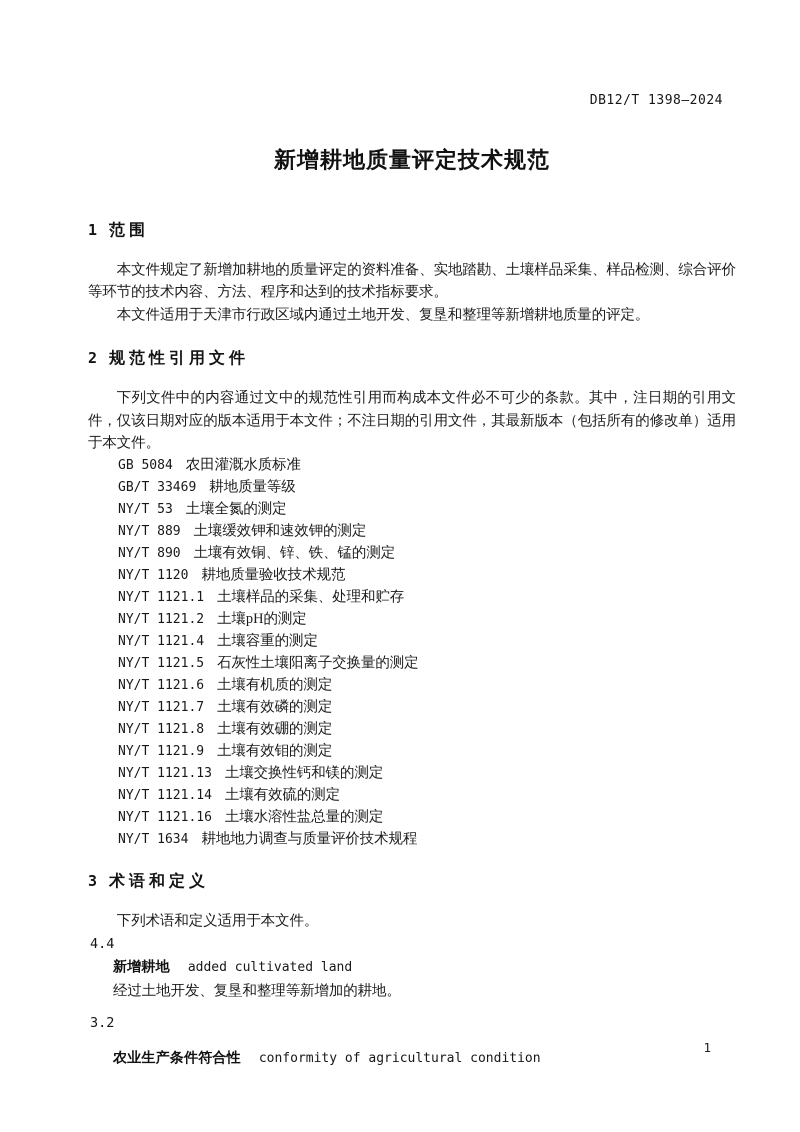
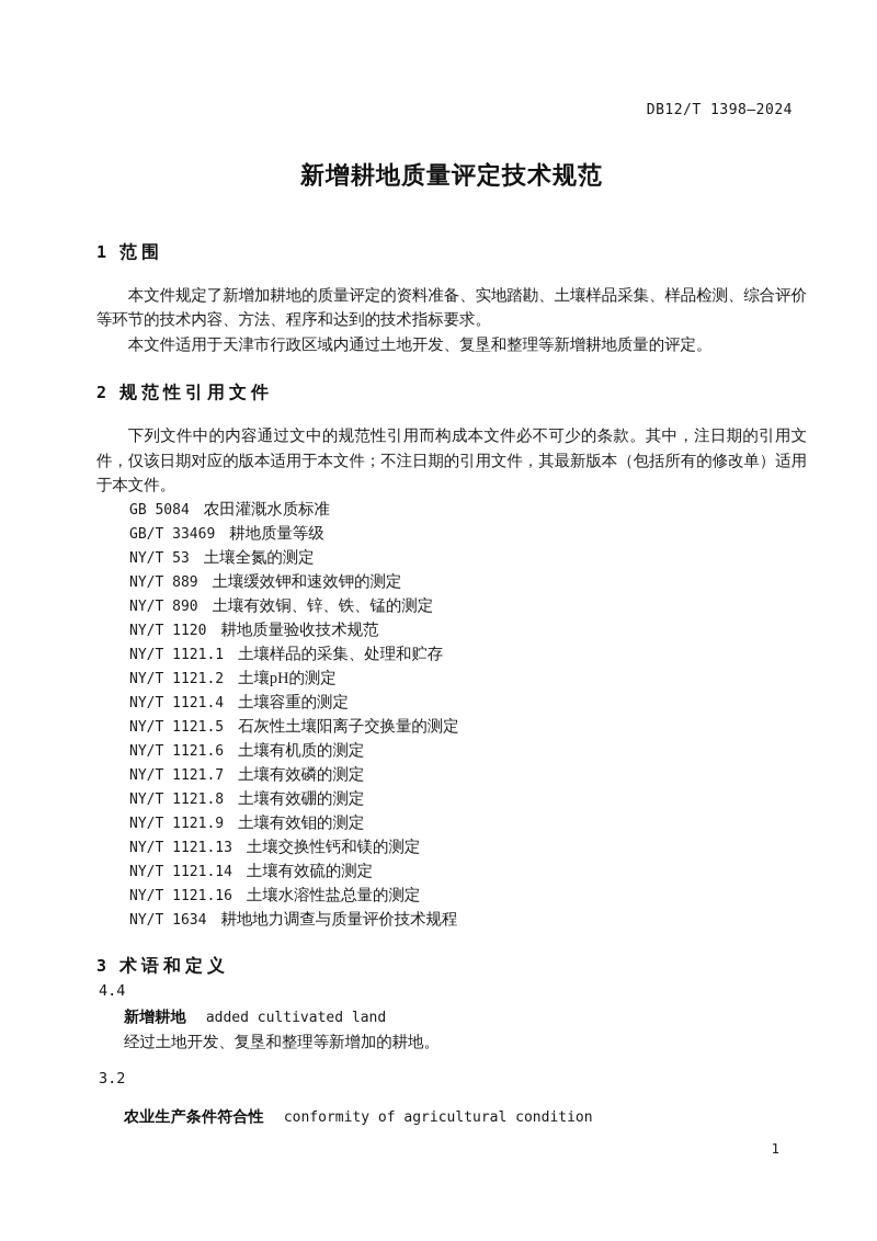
  DB12/T 1398—2024
  新增耕地质量评定技术规范
  1 范围
  本文件规定了新增加耕地的质量评定的资料准备、实地踏勘、土壤样品采集、样品检测、综合评价等环节的技术内容、方法、程序和达到的技术指标要求。
  本文件适用于天津市行政区域内通过土地开发、复垦和整理等新增耕地质量的评定。
  2 规范性引用文件
  下列文件中的内容通过文中的规范性引用而构成本文件必不可少的条款。其中，注日期的引用文件，仅该日期对应的版本适用于本文件；不注日期的引用文件，其最新版本（包括所有的修改单）适用于本文件。
  GB 5084 农田灌溉水质标准
  GB/T 33469 耕地质量等级
  NY/T 53 土壤全氮的测定
  NY/T 889 土壤缓效钾和速效钾的测定
  NY/T 890 土壤有效铜、锌、铁、锰的测定
  NY/T 1120 耕地质量验收技术规范
  NY/T 1121.1 土壤样品的采集、处理和贮存
  NY/T 1121.2 土壤pH的测定
  NY/T 1121.4 土壤容重的测定
  NY/T 1121.5 石灰性土壤阳离子交换量的测定
  NY/T 1121.6 土壤有机质的测定
  NY/T 1121.7 土壤有效磷的测定
  NY/T 1121.8 土壤有效硼的测定
  NY/T 1121.9 土壤有效钼的测定
  NY/T 1121.13 土壤交换性钙和镁的测定
  NY/T 1121.14 土壤有效硫的测定
  NY/T 1121.16 土壤水溶性盐总量的测定
  NY/T 1634 耕地地力调查与质量评价技术规程
  3 术语和定义
- 下列术语和定义适用于本文件。
  4.4
  新增耕地 added cultivated land
  经过土地开发、复垦和整理等新增加的耕地。
  3.2
  农业生产条件符合性 conformity of agricultural condition
  1
